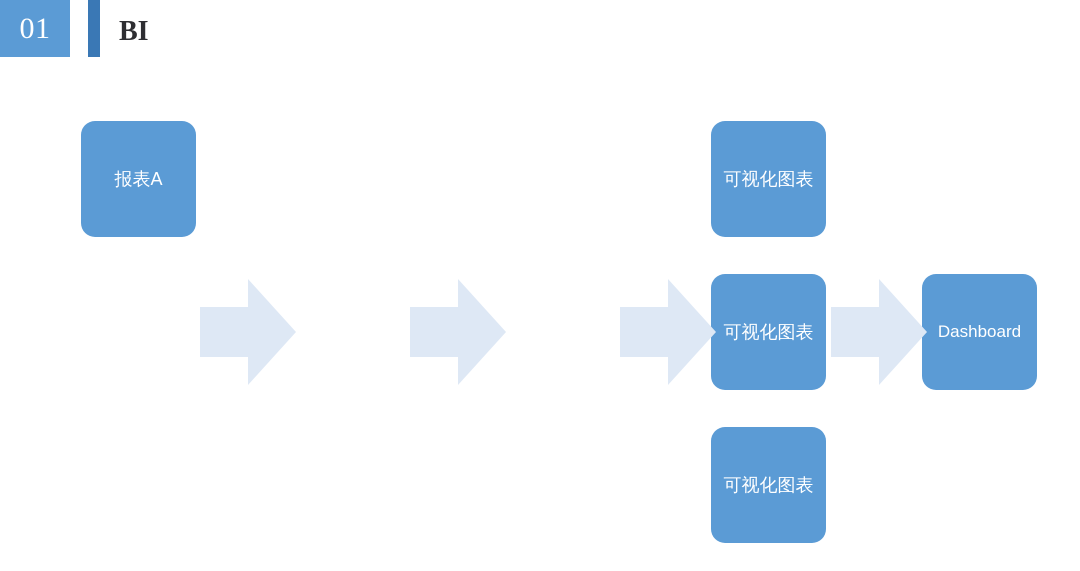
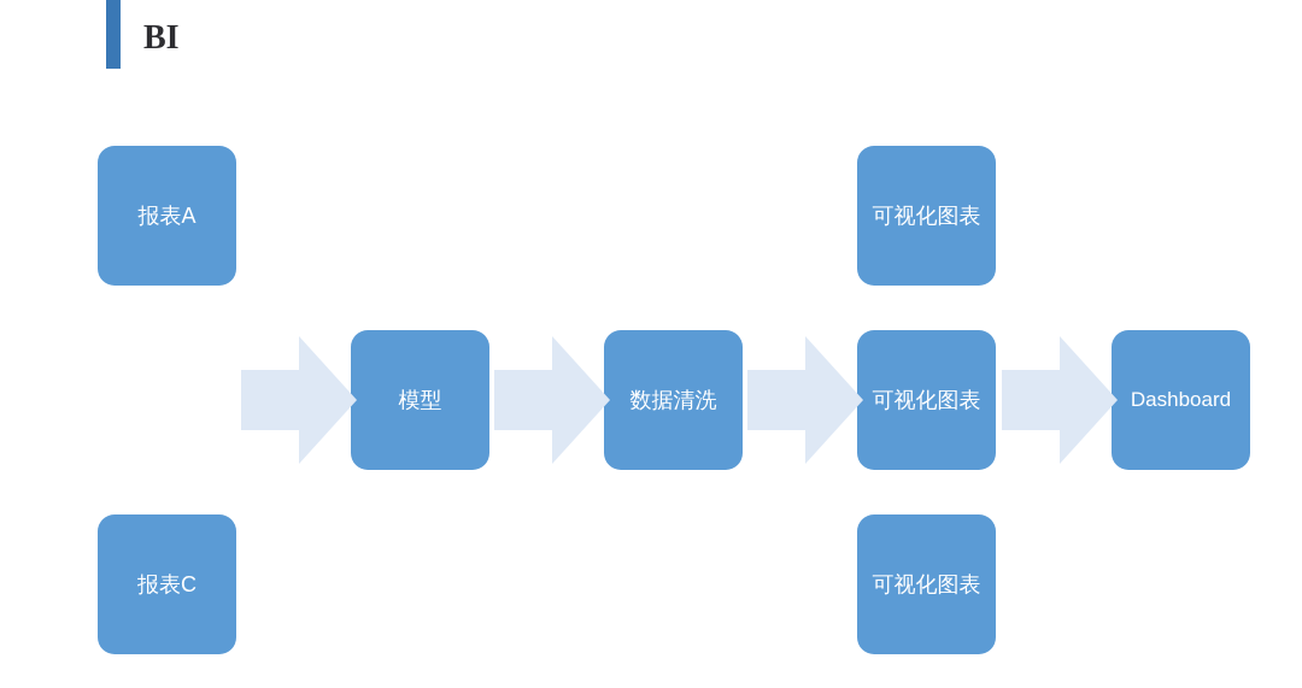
- 01
  BI
  报表A
  可视化图表
+ 模型
+ 数据清洗
  可视化图表
  Dashboard
+ 报表C
  可视化图表
